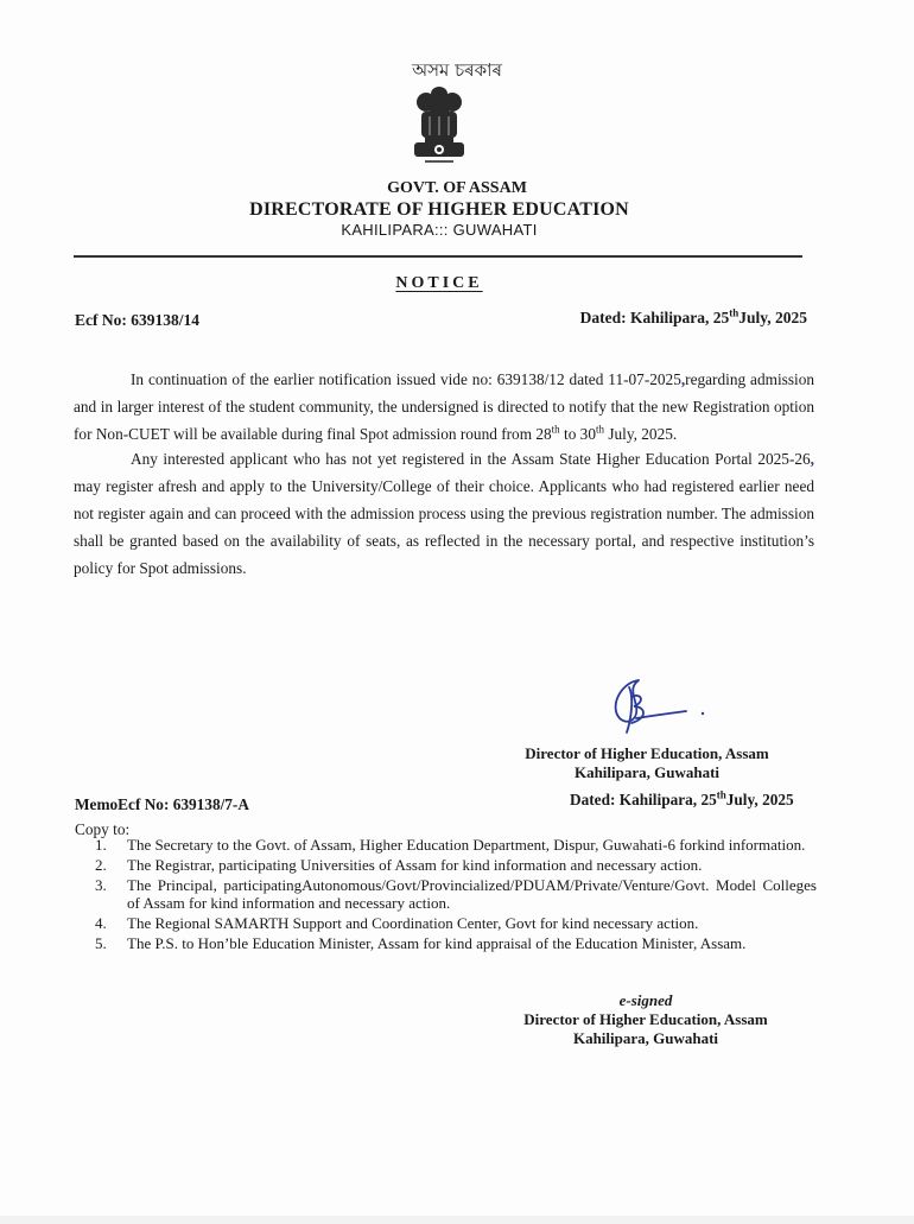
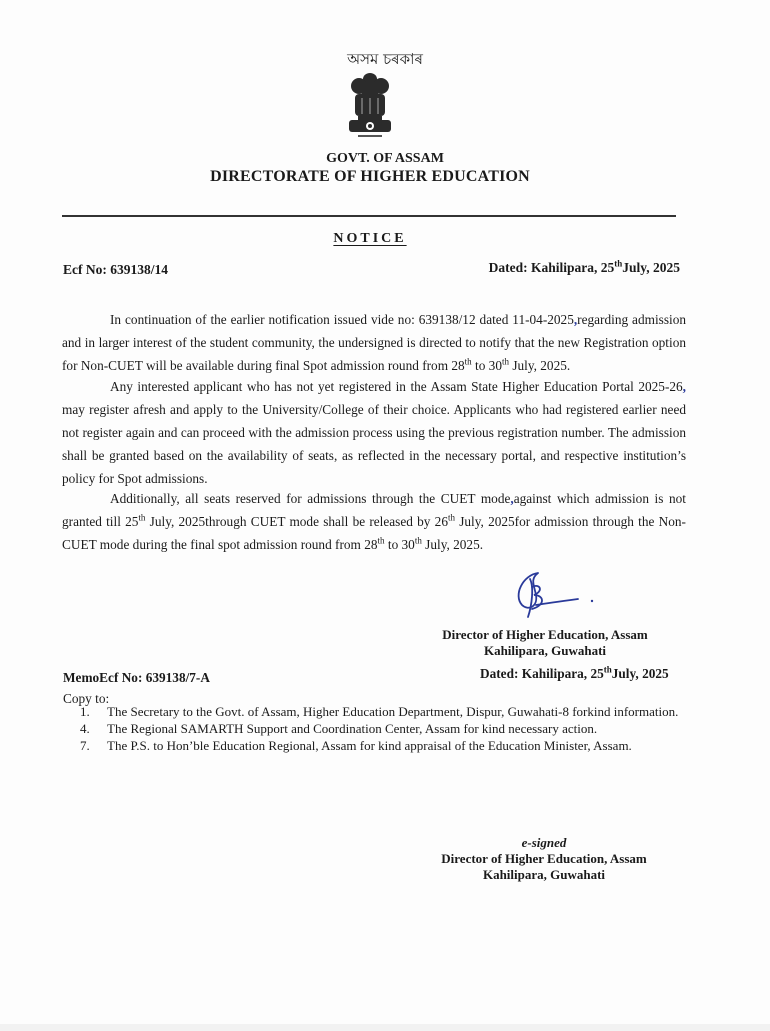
  অসম চৰকাৰ
  GOVT. OF ASSAM
  DIRECTORATE OF HIGHER EDUCATION
- KAHILIPARA::: GUWAHATI
  NOTICE
  Ecf No: 639138/14
  Dated: Kahilipara, 25thJuly, 2025
- In continuation of the earlier notification issued vide no: 639138/12 dated 11-07-2025,regarding admission and in larger interest of the student community, the undersigned is directed to notify that the new Registration option for Non-CUET will be available during final Spot admission round from 28th to 30th July, 2025.
+ In continuation of the earlier notification issued vide no: 639138/12 dated 11-04-2025,regarding admission and in larger interest of the student community, the undersigned is directed to notify that the new Registration option for Non-CUET will be available during final Spot admission round from 28th to 30th July, 2025.
  Any interested applicant who has not yet registered in the Assam State Higher Education Portal 2025-26, may register afresh and apply to the University/College of their choice. Applicants who had registered earlier need not register again and can proceed with the admission process using the previous registration number. The admission shall be granted based on the availability of seats, as reflected in the necessary portal, and respective institution’s policy for Spot admissions.
+ Additionally, all seats reserved for admissions through the CUET mode,against which admission is not granted till 25th July, 2025through CUET mode shall be released by 26th July, 2025for admission through the Non-CUET mode during the final spot admission round from 28th to 30th July, 2025.
  Director of Higher Education, Assam
  Kahilipara, Guwahati
  MemoEcf No: 639138/7-A
  Dated: Kahilipara, 25thJuly, 2025
  Copy to:
  1.
- The Secretary to the Govt. of Assam, Higher Education Department, Dispur, Guwahati-6 forkind information.
+ The Secretary to the Govt. of Assam, Higher Education Department, Dispur, Guwahati-8 forkind information.
- 2.
- The Registrar, participating Universities of Assam for kind information and necessary action.
- 3.
- The Principal, participatingAutonomous/Govt/Provincialized/PDUAM/Private/Venture/Govt. Model Colleges of Assam for kind information and necessary action.
  4.
- The Regional SAMARTH Support and Coordination Center, Govt for kind necessary action.
+ The Regional SAMARTH Support and Coordination Center, Assam for kind necessary action.
- 5.
+ 7.
- The P.S. to Hon’ble Education Minister, Assam for kind appraisal of the Education Minister, Assam.
+ The P.S. to Hon’ble Education Regional, Assam for kind appraisal of the Education Minister, Assam.
  e-signed
  Director of Higher Education, Assam
  Kahilipara, Guwahati
